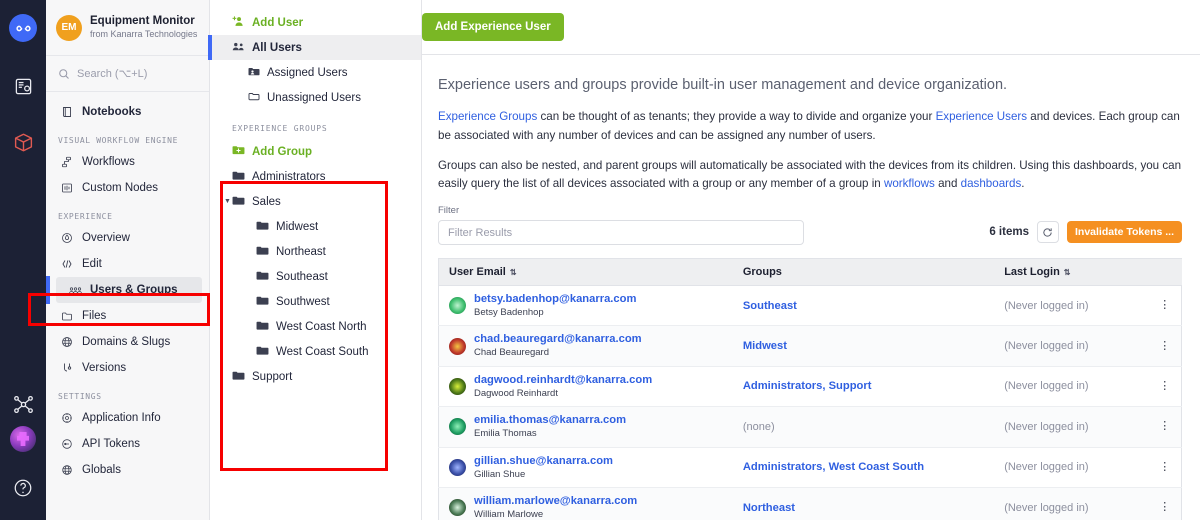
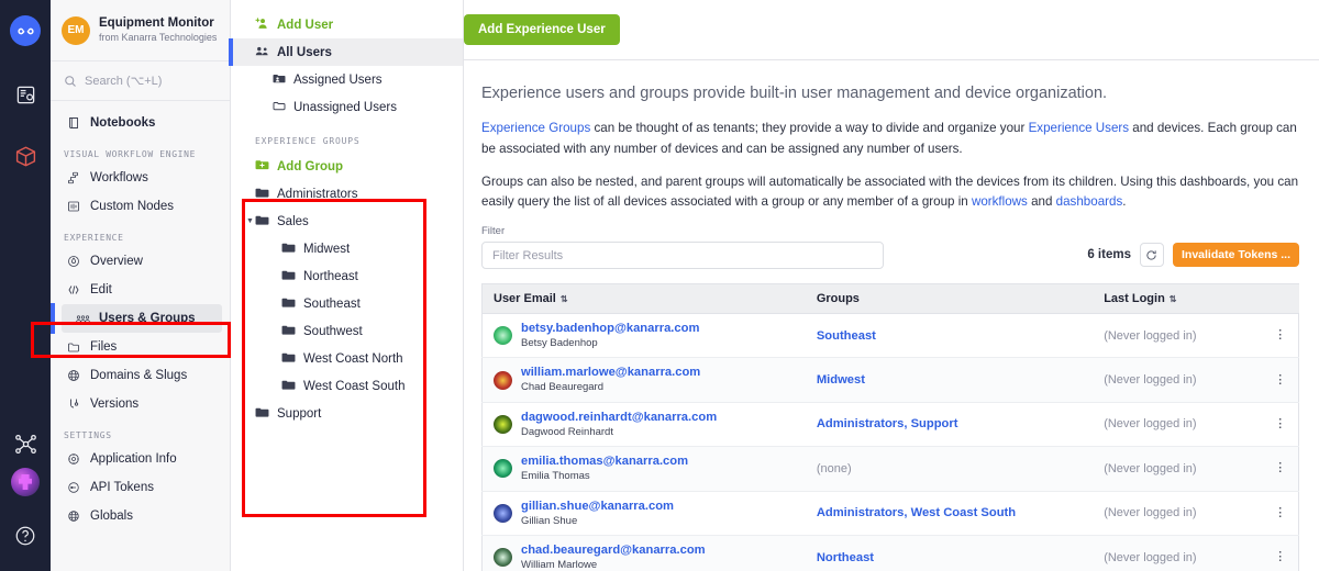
  EM
  Equipment Monitor
  from Kanarra Technologies
  Search (⌥+L)
  Notebooks
  VISUAL WORKFLOW ENGINE
  Workflows
  Custom Nodes
  EXPERIENCE
  Overview
  Edit
  Users & Groups
  Files
  Domains & Slugs
  Versions
  SETTINGS
  Application Info
  API Tokens
  Globals
  Add User
  All Users
  Assigned Users
  Unassigned Users
  EXPERIENCE GROUPS
  Add Group
  Administrators
  Sales
  Midwest
  Northeast
  Southeast
  Southwest
  West Coast North
  West Coast South
  Support
  Add Experience User
  Experience users and groups provide built-in user management and device organization.
  Experience Groups can be thought of as tenants; they provide a way to divide and organize your Experience Users and devices. Each group can be associated with any number of devices and can be assigned any number of users.
  Groups can also be nested, and parent groups will automatically be associated with the devices from its children. Using this dashboards, you can easily query the list of all devices associated with a group or any member of a group in workflows and dashboards.
  Filter
  Filter Results
  6 items
  Invalidate Tokens ...
  User Email ⇅	Groups	Last Login ⇅
  betsy.badenhop@kanarra.com Betsy Badenhop	Southeast	(Never logged in)	⋮
- chad.beauregard@kanarra.com Chad Beauregard	Midwest	(Never logged in)	⋮
+ william.marlowe@kanarra.com Chad Beauregard	Midwest	(Never logged in)	⋮
  dagwood.reinhardt@kanarra.com Dagwood Reinhardt	Administrators, Support	(Never logged in)	⋮
  emilia.thomas@kanarra.com Emilia Thomas	(none)	(Never logged in)	⋮
  gillian.shue@kanarra.com Gillian Shue	Administrators, West Coast South	(Never logged in)	⋮
- william.marlowe@kanarra.com William Marlowe	Northeast	(Never logged in)	⋮
+ chad.beauregard@kanarra.com William Marlowe	Northeast	(Never logged in)	⋮
